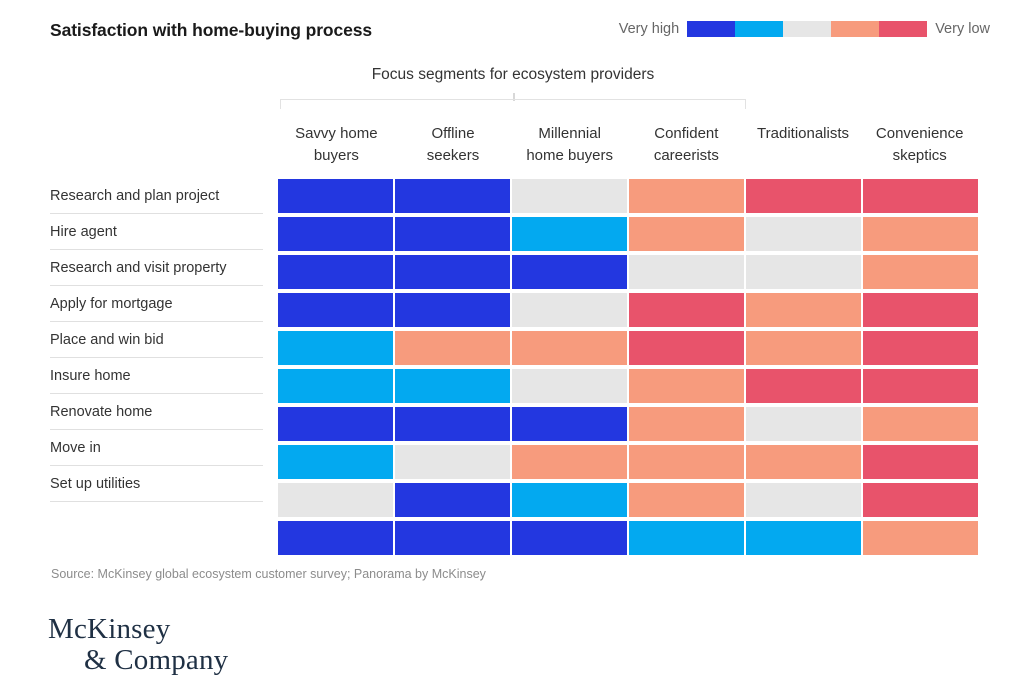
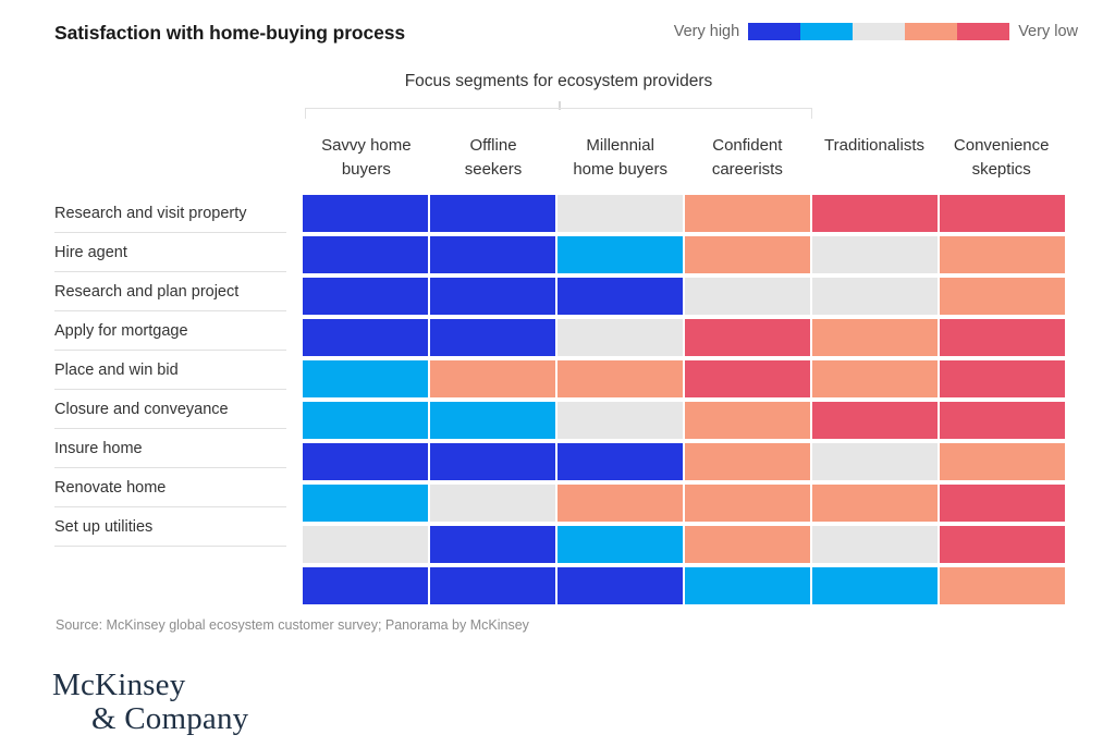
  Satisfaction with home-buying process
  Very high
  Very low
  Focus segments for ecosystem providers
  Savvy home
  buyers
  Offline
  seekers
  Millennial
  home buyers
  Confident
  careerists
  Traditionalists
  Convenience
  skeptics
- Research and plan project
+ Research and visit property
  Hire agent
- Research and visit property
+ Research and plan project
  Apply for mortgage
  Place and win bid
+ Closure and conveyance
  Insure home
  Renovate home
- Move in
  Set up utilities
  Source: McKinsey global ecosystem customer survey; Panorama by McKinsey
  McKinsey
  & Company
